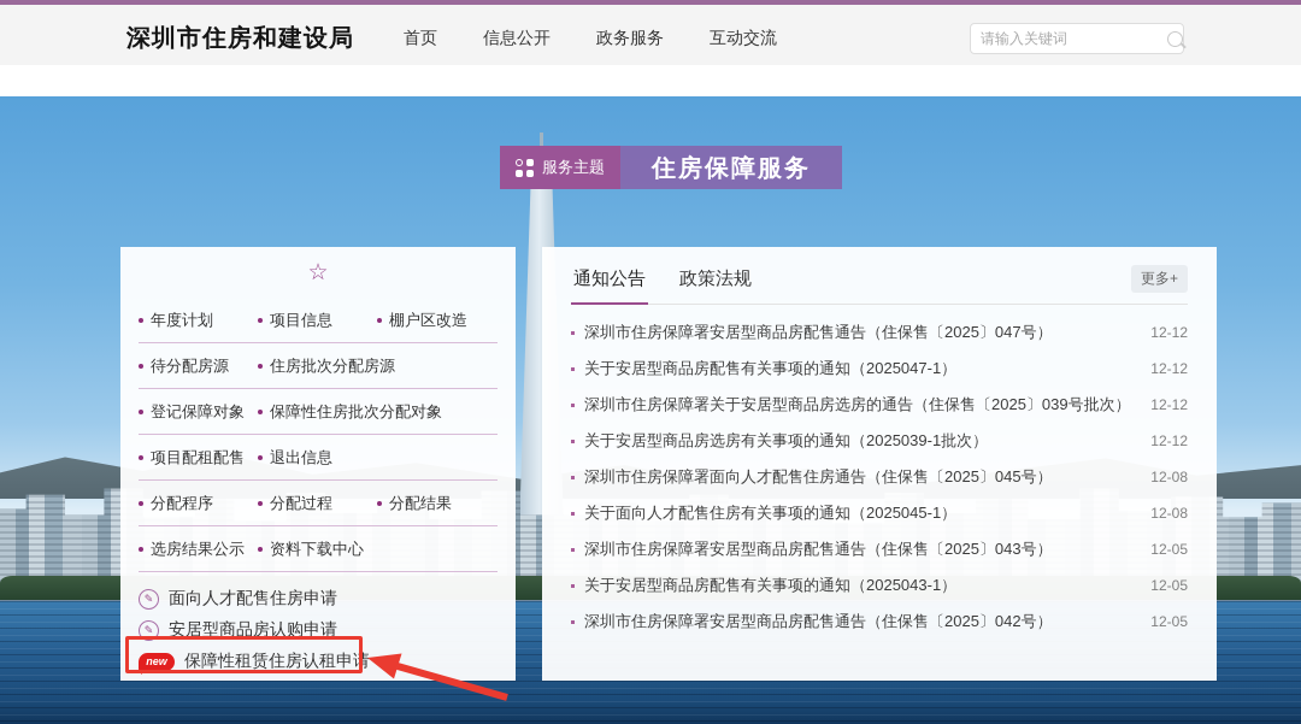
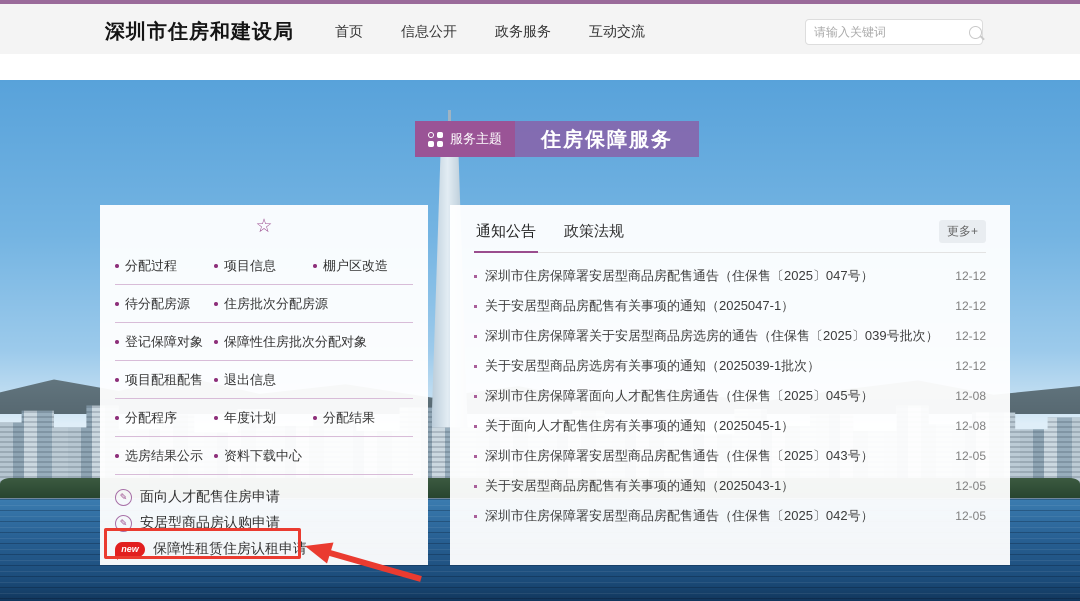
  深圳市住房和建设局
  首页
  信息公开
  政务服务
  互动交流
  请输入关键词
  服务主题
  住房保障服务
  ☆
- 年度计划
+ 分配过程
  项目信息
  棚户区改造
  待分配房源
  住房批次分配房源
  登记保障对象
  保障性住房批次分配对象
  项目配租配售
  退出信息
  分配程序
- 分配过程
+ 年度计划
  分配结果
  选房结果公示
  资料下载中心
  ✎
  面向人才配售住房申请
  ✎
  安居型商品房认购申请
  new
  保障性租赁住房认租申请
  通知公告
  政策法规
  更多+
  深圳市住房保障署安居型商品房配售通告（住保售〔2025〕047号）
  12-12
  关于安居型商品房配售有关事项的通知（2025047-1）
  12-12
  深圳市住房保障署关于安居型商品房选房的通告（住保售〔2025〕039号批次）
  12-12
  关于安居型商品房选房有关事项的通知（2025039-1批次）
  12-12
  深圳市住房保障署面向人才配售住房通告（住保售〔2025〕045号）
  12-08
  关于面向人才配售住房有关事项的通知（2025045-1）
  12-08
  深圳市住房保障署安居型商品房配售通告（住保售〔2025〕043号）
  12-05
  关于安居型商品房配售有关事项的通知（2025043-1）
  12-05
  深圳市住房保障署安居型商品房配售通告（住保售〔2025〕042号）
  12-05
